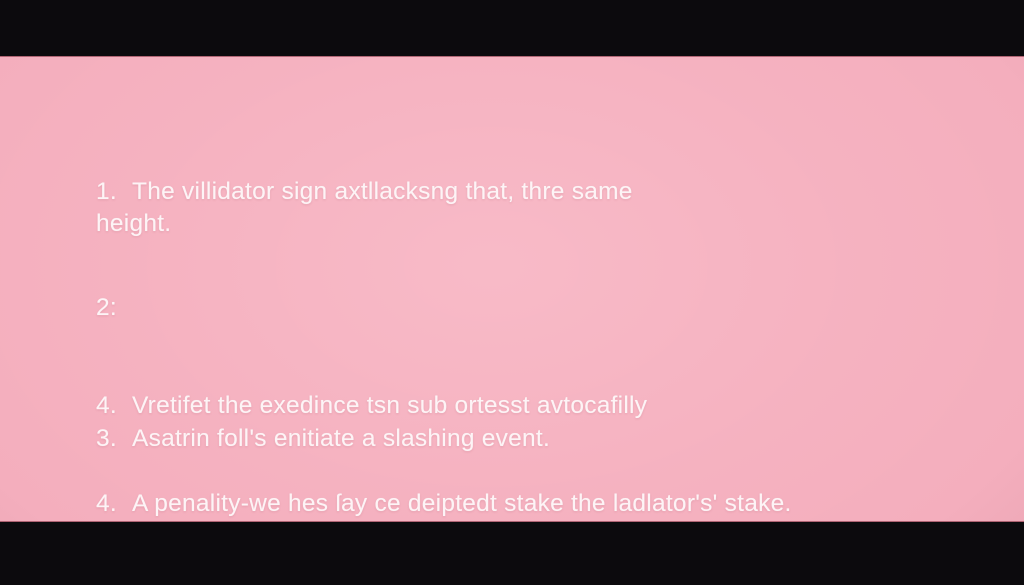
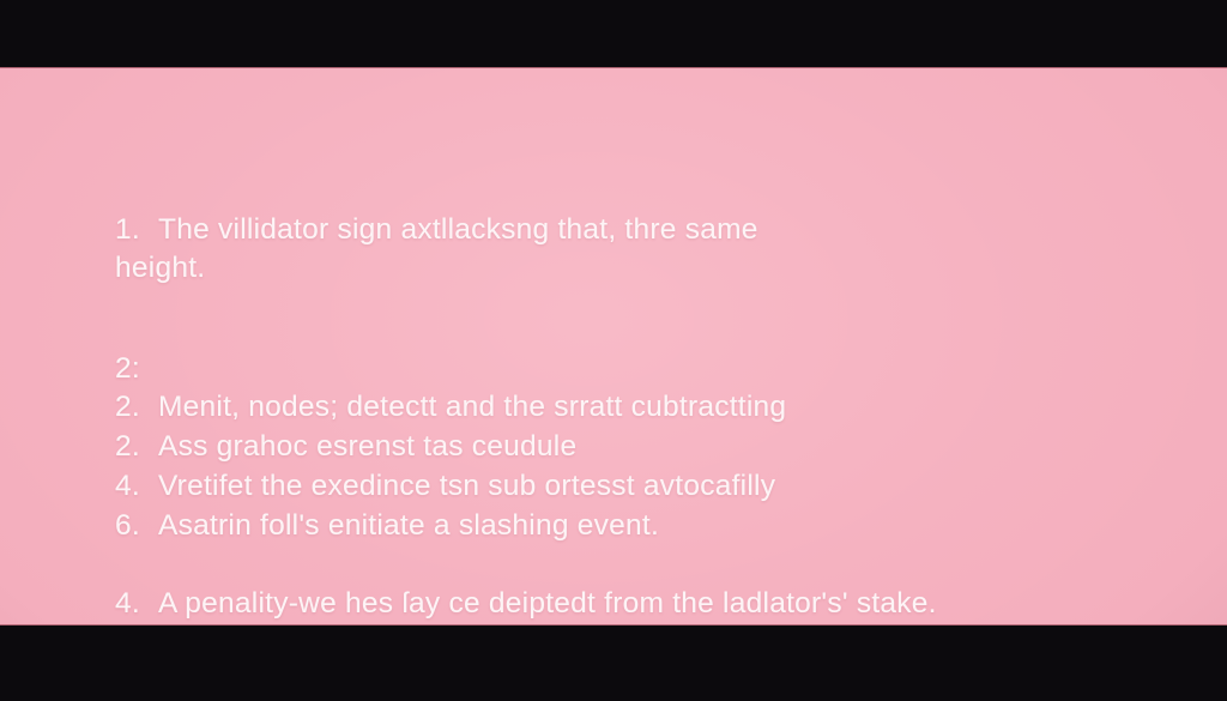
  1. The villidator sign axtllacksng that, thre same
  height.
  2:
+ 2. Menit, nodes; detectt and the srratt cubtractting
+ 2. Ass grahoc esrenst tas ceudule
  4. Vretifet the exedince tsn sub ortesst avtocafilly
- 3. Asatrin foll's enitiate a slashing event.
+ 6. Asatrin foll's enitiate a slashing event.
- 4. A penality-we hes ſay ce deiptedt stake the ladlator's' stake.
+ 4. A penality-we hes ſay ce deiptedt from the ladlator's' stake.
